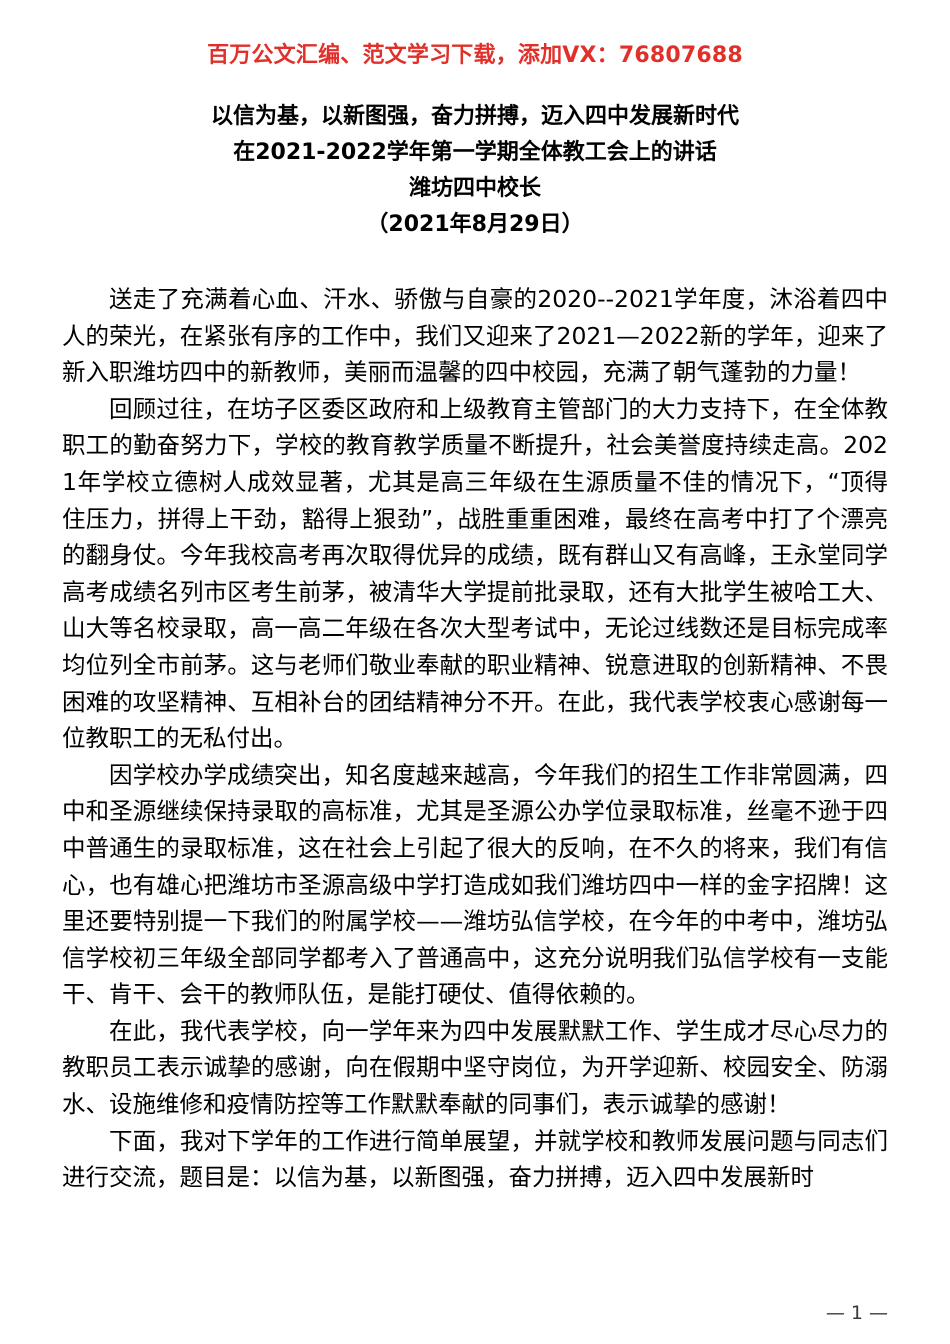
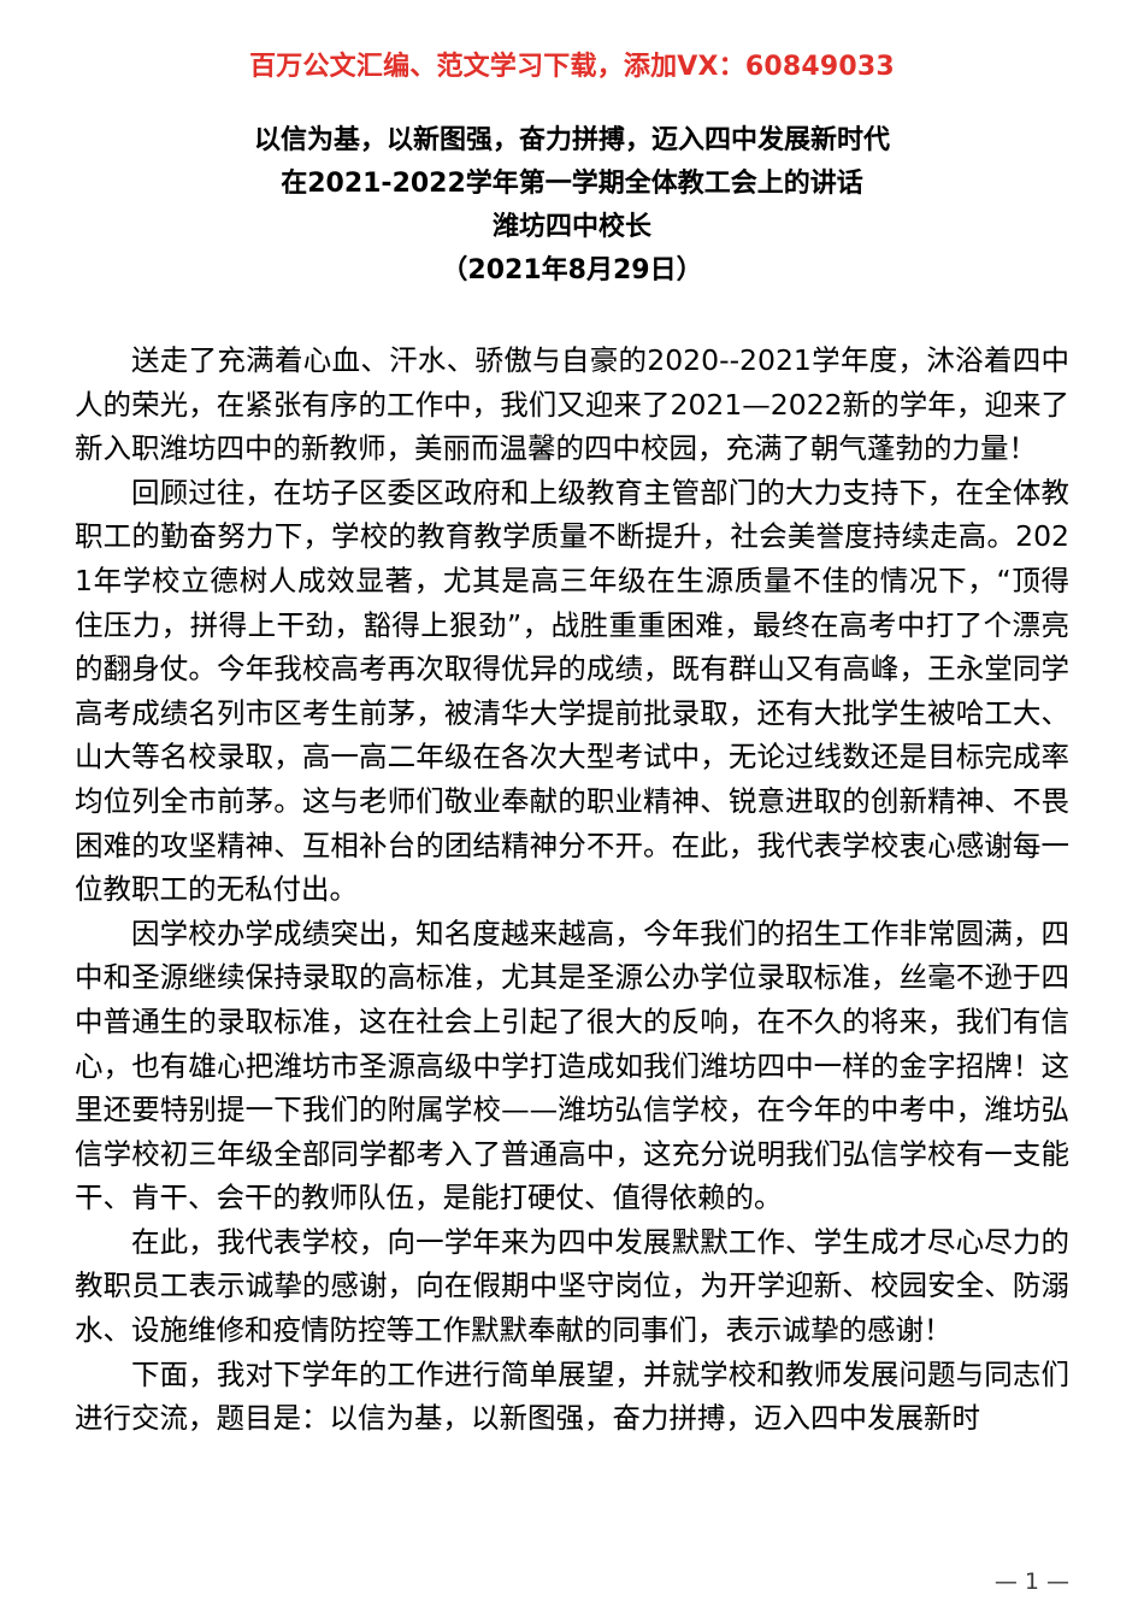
- 百万公文汇编、范文学习下载，添加VX：76807688
+ 百万公文汇编、范文学习下载，添加VX：60849033
  以信为基，以新图强，奋力拼搏，迈入四中发展新时代
  在2021-2022学年第一学期全体教工会上的讲话
  潍坊四中校长
  （2021年8月29日）
  送走了充满着心血、汗水、骄傲与自豪的2020--2021学年度，沐浴着四中人的荣光，在紧张有序的工作中，我们又迎来了2021—2022新的学年，迎来了新入职潍坊四中的新教师，美丽而温馨的四中校园，充满了朝气蓬勃的力量！
  回顾过往，在坊子区委区政府和上级教育主管部门的大力支持下，在全体教职工的勤奋努力下，学校的教育教学质量不断提升，社会美誉度持续走高。2021年学校立德树人成效显著，尤其是高三年级在生源质量不佳的情况下，“顶得住压力，拼得上干劲，豁得上狠劲”，战胜重重困难，最终在高考中打了个漂亮的翻身仗。今年我校高考再次取得优异的成绩，既有群山又有高峰，王永堂同学高考成绩名列市区考生前茅，被清华大学提前批录取，还有大批学生被哈工大、山大等名校录取，高一高二年级在各次大型考试中，无论过线数还是目标完成率均位列全市前茅。这与老师们敬业奉献的职业精神、锐意进取的创新精神、不畏困难的攻坚精神、互相补台的团结精神分不开。在此，我代表学校衷心感谢每一位教职工的无私付出。
  因学校办学成绩突出，知名度越来越高，今年我们的招生工作非常圆满，四中和圣源继续保持录取的高标准，尤其是圣源公办学位录取标准，丝毫不逊于四中普通生的录取标准，这在社会上引起了很大的反响，在不久的将来，我们有信心，也有雄心把潍坊市圣源高级中学打造成如我们潍坊四中一样的金字招牌！这里还要特别提一下我们的附属学校——潍坊弘信学校，在今年的中考中，潍坊弘信学校初三年级全部同学都考入了普通高中，这充分说明我们弘信学校有一支能干、肯干、会干的教师队伍，是能打硬仗、值得依赖的。
  在此，我代表学校，向一学年来为四中发展默默工作、学生成才尽心尽力的教职员工表示诚挚的感谢，向在假期中坚守岗位，为开学迎新、校园安全、防溺水、设施维修和疫情防控等工作默默奉献的同事们，表示诚挚的感谢！
  下面，我对下学年的工作进行简单展望，并就学校和教师发展问题与同志们进行交流，题目是：以信为基，以新图强，奋力拼搏，迈入四中发展新时
  — 1 —
